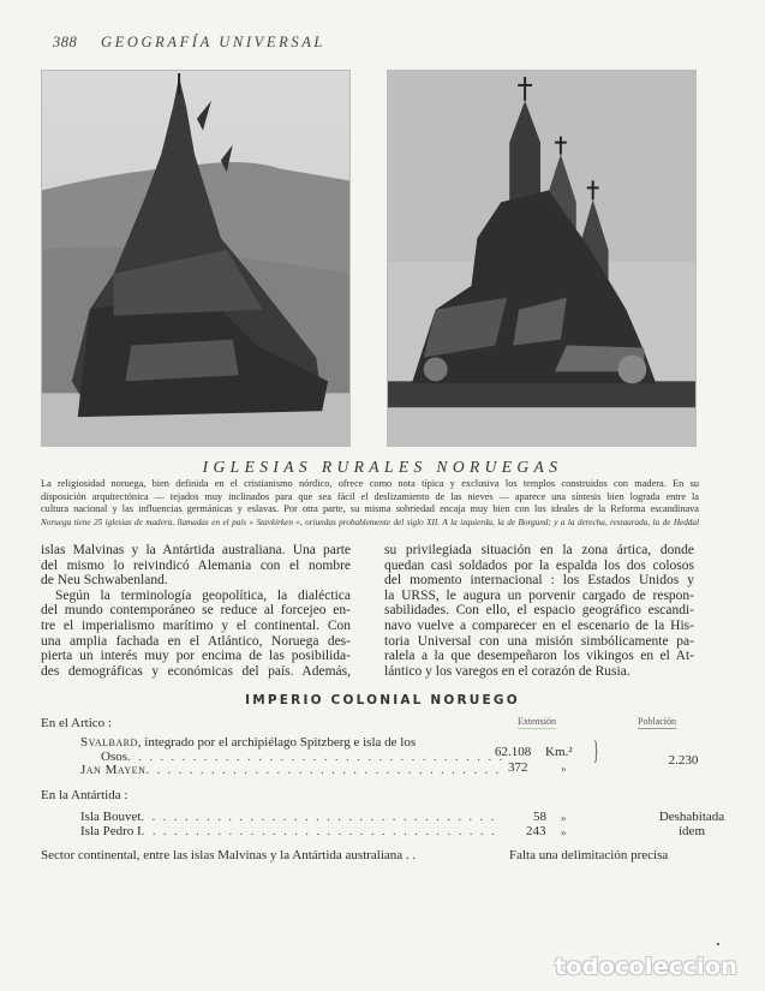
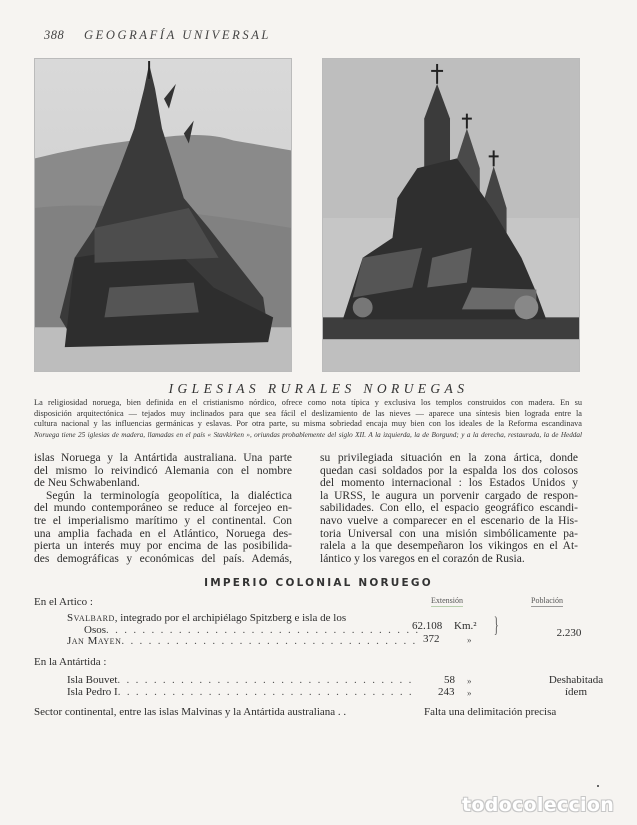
  388 GEOGRAFÍA UNIVERSAL
  IGLESIAS RURALES NORUEGAS
  La religiosidad noruega, bien definida en el cristianismo nórdico, ofrece como nota típica y exclusiva los templos construidos con madera. En su
  disposición arquitectónica — tejados muy inclinados para que sea fácil el deslizamiento de las nieves — aparece una síntesis bien lograda entre la
  cultura nacional y las influencias germánicas y eslavas. Por otra parte, su misma sobriedad encaja muy bien con los ideales de la Reforma escandinava
  Noruega tiene 25 iglesias de madera, llamadas en el país « Stavkirken », oriundas probablemente del siglo XII. A la izquierda, la de Borgund; y a la derecha, restaurada, la de Heddal
- islas Malvinas y la Antártida australiana. Una parte
+ islas Noruega y la Antártida australiana. Una parte
  del mismo lo reivindicó Alemania con el nombre
  de Neu Schwabenland.
  Según la terminología geopolítica, la dialéctica
  del mundo contemporáneo se reduce al forcejeo en-
  tre el imperialismo marítimo y el continental. Con
  una amplia fachada en el Atlántico, Noruega des-
  pierta un interés muy por encima de las posibilida-
  des demográficas y económicas del país. Además,
  su privilegiada situación en la zona ártica, donde
  quedan casi soldados por la espalda los dos colosos
  del momento internacional : los Estados Unidos y
  la URSS, le augura un porvenir cargado de respon-
  sabilidades. Con ello, el espacio geográfico escandi-
  navo vuelve a comparecer en el escenario de la His-
  toria Universal con una misión simbólicamente pa-
  ralela a la que desempeñaron los vikingos en el At-
  lántico y los varegos en el corazón de Rusia.
  IMPERIO COLONIAL NORUEGO
  Extensión
  Población
  En el Artico :
  Svalbard, integrado por el archipiélago Spitzberg e isla de los
  Osos. . . . . . . . . . . . . . . . . . . . . . . . . . . . . . . . . . .
  62.108
  Km.²
  }
  2.230
  Jan Mayen. . . . . . . . . . . . . . . . . . . . . . . . . . . . . . . . .
  372
  »
  En la Antártida :
  Isla Bouvet. . . . . . . . . . . . . . . . . . . . . . . . . . . . . . . . .
  58
  »
  Deshabitada
  Isla Pedro I. . . . . . . . . . . . . . . . . . . . . . . . . . . . . . . . .
  243
  »
  ídem
  Sector continental, entre las islas Malvinas y la Antártida australiana . .
  Falta una delimitación precisa
  todocoleccion
